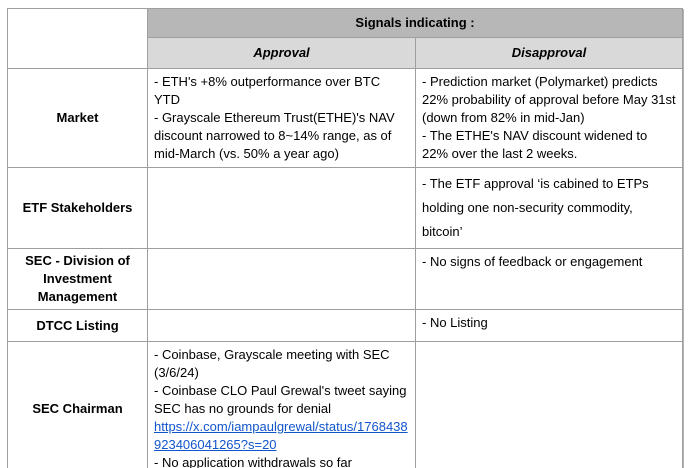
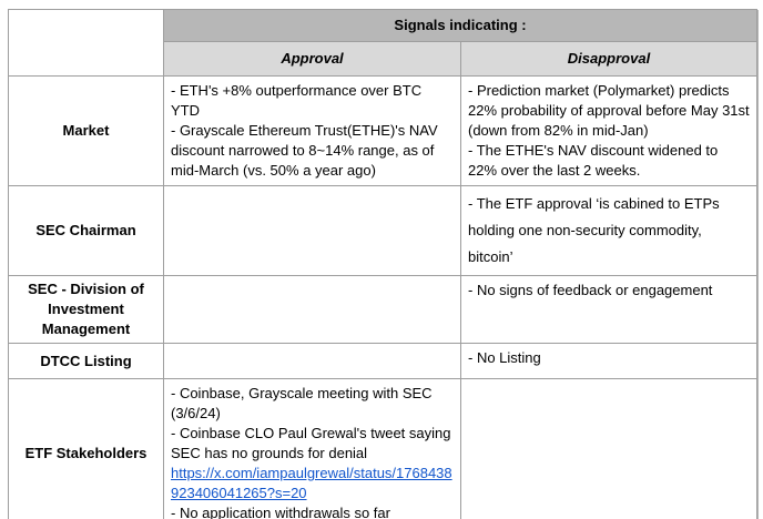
  	Signals indicating :
  Approval	Disapproval
  Market	- ETH's +8% outperformance over BTC YTD - Grayscale Ethereum Trust(ETHE)'s NAV discount narrowed to 8~14% range, as of mid-March (vs. 50% a year ago)	- Prediction market (Polymarket) predicts 22% probability of approval before May 31st (down from 82% in mid-Jan) - The ETHE's NAV discount widened to 22% over the last 2 weeks.
- ETF Stakeholders		- The ETF approval ‘is cabined to ETPs holding one non-security commodity, bitcoin’
+ SEC Chairman		- The ETF approval ‘is cabined to ETPs holding one non-security commodity, bitcoin’
  SEC - Division of Investment Management		- No signs of feedback or engagement
  DTCC Listing		- No Listing
- SEC Chairman	- Coinbase, Grayscale meeting with SEC (3/6/24) - Coinbase CLO Paul Grewal's tweet saying SEC has no grounds for denial https://x.com/iampaulgrewal/status/1768438923406041265?s=20 - No application withdrawals so far
+ ETF Stakeholders	- Coinbase, Grayscale meeting with SEC (3/6/24) - Coinbase CLO Paul Grewal's tweet saying SEC has no grounds for denial https://x.com/iampaulgrewal/status/1768438923406041265?s=20 - No application withdrawals so far
